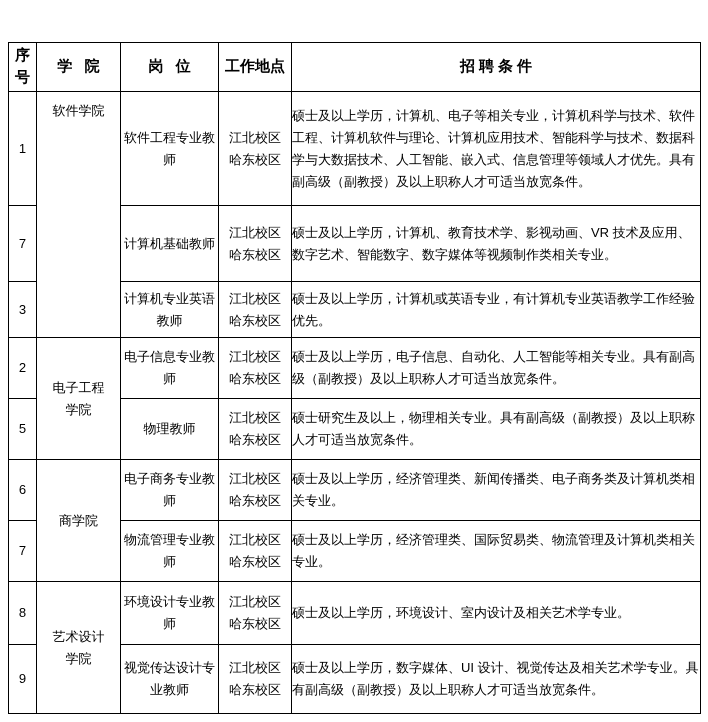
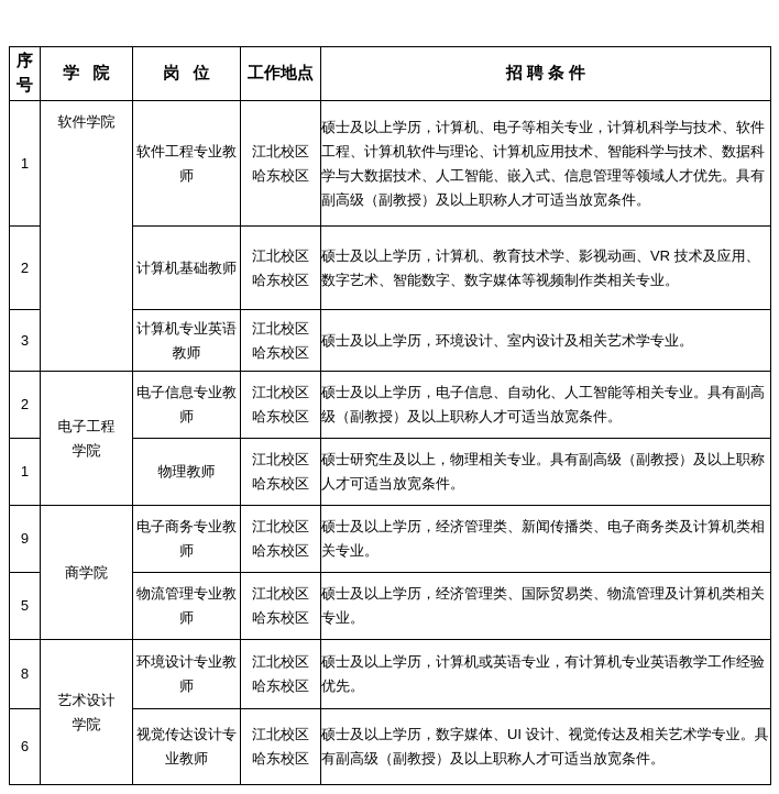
  序 号	学 院	岗 位	工作地点	招聘条件
  1	软件学院	软件工程专业教师	江北校区 哈东校区	硕士及以上学历，计算机、电子等相关专业，计算机科学与技术、软件工程、计算机软件与理论、计算机应用技术、智能科学与技术、数据科学与大数据技术、人工智能、嵌入式、信息管理等领域人才优先。具有副高级（副教授）及以上职称人才可适当放宽条件。
- 7	计算机基础教师	江北校区 哈东校区	硕士及以上学历，计算机、教育技术学、影视动画、VR 技术及应用、数字艺术、智能数字、数字媒体等视频制作类相关专业。
+ 2	计算机基础教师	江北校区 哈东校区	硕士及以上学历，计算机、教育技术学、影视动画、VR 技术及应用、数字艺术、智能数字、数字媒体等视频制作类相关专业。
- 3	计算机专业英语教师	江北校区 哈东校区	硕士及以上学历，计算机或英语专业，有计算机专业英语教学工作经验优先。
+ 3	计算机专业英语教师	江北校区 哈东校区	硕士及以上学历，环境设计、室内设计及相关艺术学专业。
  2	电子工程 学院	电子信息专业教师	江北校区 哈东校区	硕士及以上学历，电子信息、自动化、人工智能等相关专业。具有副高级（副教授）及以上职称人才可适当放宽条件。
- 5	物理教师	江北校区 哈东校区	硕士研究生及以上，物理相关专业。具有副高级（副教授）及以上职称人才可适当放宽条件。
+ 1	物理教师	江北校区 哈东校区	硕士研究生及以上，物理相关专业。具有副高级（副教授）及以上职称人才可适当放宽条件。
- 6	商学院	电子商务专业教师	江北校区 哈东校区	硕士及以上学历，经济管理类、新闻传播类、电子商务类及计算机类相关专业。
+ 9	商学院	电子商务专业教师	江北校区 哈东校区	硕士及以上学历，经济管理类、新闻传播类、电子商务类及计算机类相关专业。
- 7	物流管理专业教师	江北校区 哈东校区	硕士及以上学历，经济管理类、国际贸易类、物流管理及计算机类相关专业。
+ 5	物流管理专业教师	江北校区 哈东校区	硕士及以上学历，经济管理类、国际贸易类、物流管理及计算机类相关专业。
- 8	艺术设计 学院	环境设计专业教师	江北校区 哈东校区	硕士及以上学历，环境设计、室内设计及相关艺术学专业。
+ 8	艺术设计 学院	环境设计专业教师	江北校区 哈东校区	硕士及以上学历，计算机或英语专业，有计算机专业英语教学工作经验优先。
- 9	视觉传达设计专业教师	江北校区 哈东校区	硕士及以上学历，数字媒体、UI 设计、视觉传达及相关艺术学专业。具有副高级（副教授）及以上职称人才可适当放宽条件。
+ 6	视觉传达设计专业教师	江北校区 哈东校区	硕士及以上学历，数字媒体、UI 设计、视觉传达及相关艺术学专业。具有副高级（副教授）及以上职称人才可适当放宽条件。
